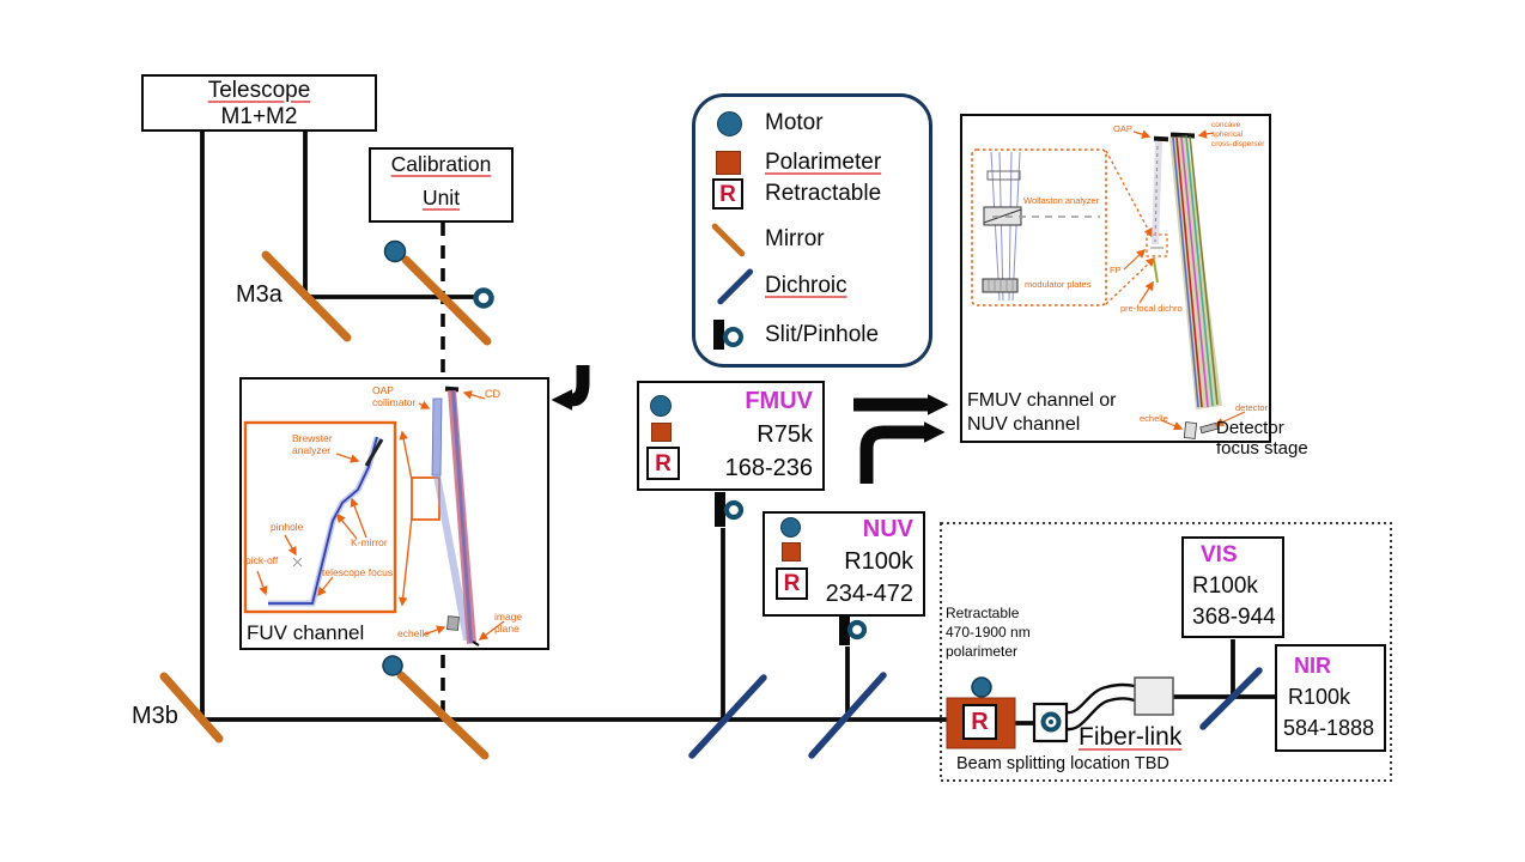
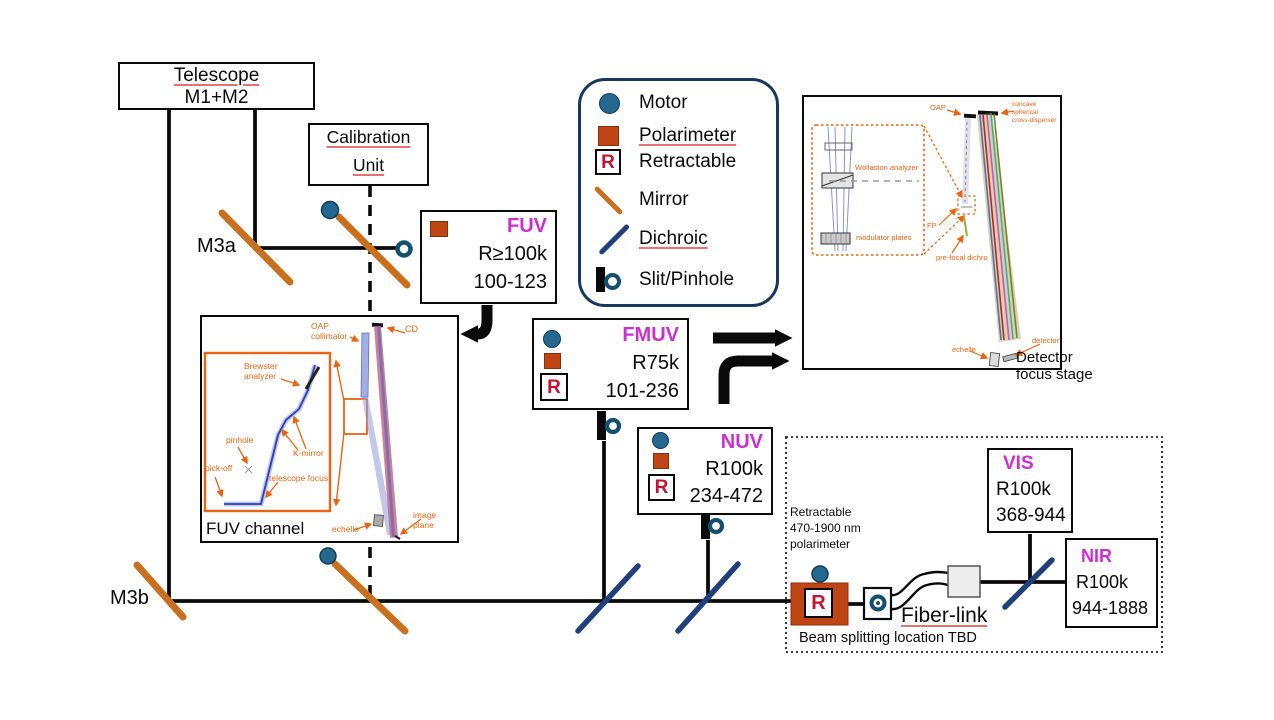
  Telescope
  M1+M2
  Calibration
  Unit
  Motor
  Polarimeter
  R
  Retractable
  Mirror
  Dichroic
  Slit/Pinhole
+ FUV
+ R≥100k
+ 100-123
  R
  FMUV
  R75k
- 168-236
+ 101-236
  R
  NUV
  R100k
  234-472
  VIS
  R100k
  368-944
  NIR
  R100k
- 584-1888
+ 944-1888
  OAP
  collimator
  CD
  Brewster
  analyzer
  pinhole
  pick-off
  K-mirror
  telescope focus
  echelle
  image plane
  FUV channel
  OAP
  Wollaston analyzer
  modulator plates
  FP
  pre-focal dichro
  echelle
  detector
- FMUV channel or
- NUV channel
  M3a
  M3b
  Retractable
  470-1900 nm
  polarimeter
  Fiber-link
  Beam splitting location TBD
  Detector
  focus stage
  R
